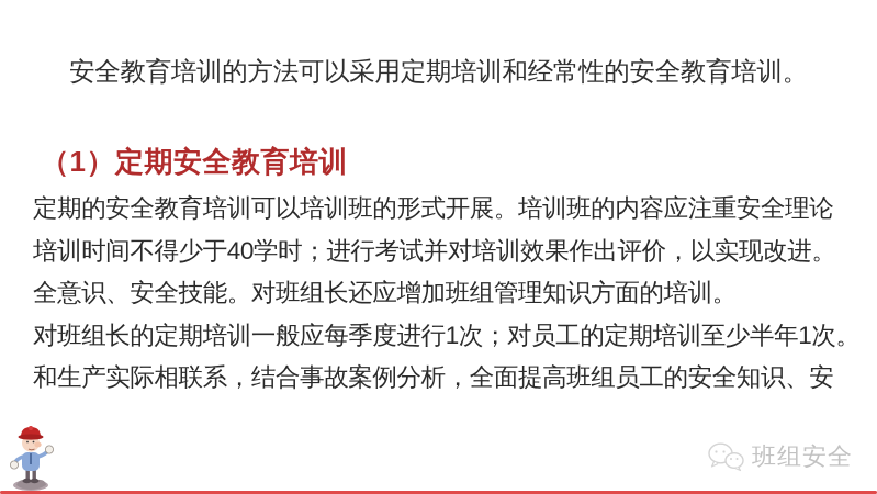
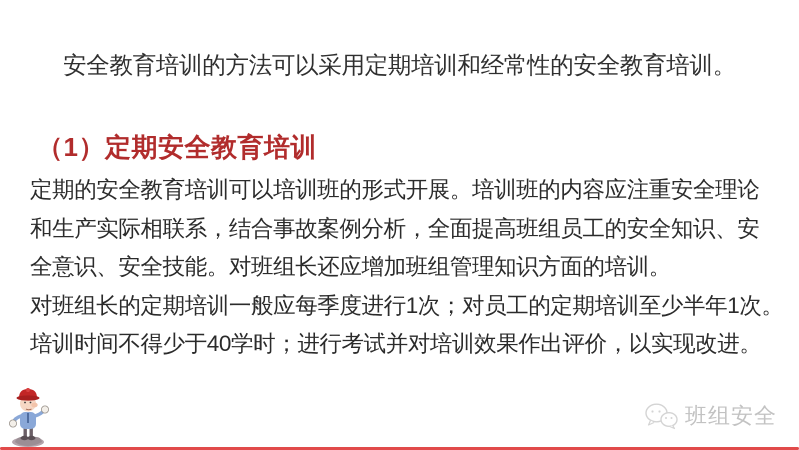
  安全教育培训的方法可以采用定期培训和经常性的安全教育培训。
  （1）定期安全教育培训
  定期的安全教育培训可以培训班的形式开展。培训班的内容应注重安全理论
- 培训时间不得少于40学时；进行考试并对培训效果作出评价，以实现改进。
+ 和生产实际相联系，结合事故案例分析，全面提高班组员工的安全知识、安
  全意识、安全技能。对班组长还应增加班组管理知识方面的培训。
  对班组长的定期培训一般应每季度进行1次；对员工的定期培训至少半年1次。
- 和生产实际相联系，结合事故案例分析，全面提高班组员工的安全知识、安
+ 培训时间不得少于40学时；进行考试并对培训效果作出评价，以实现改进。
  班组安全
